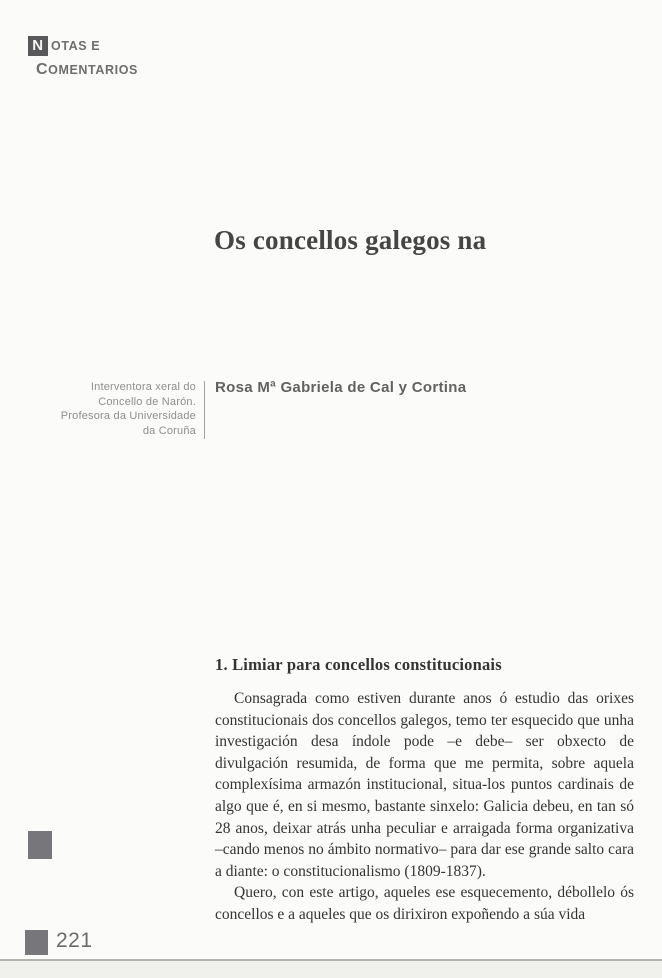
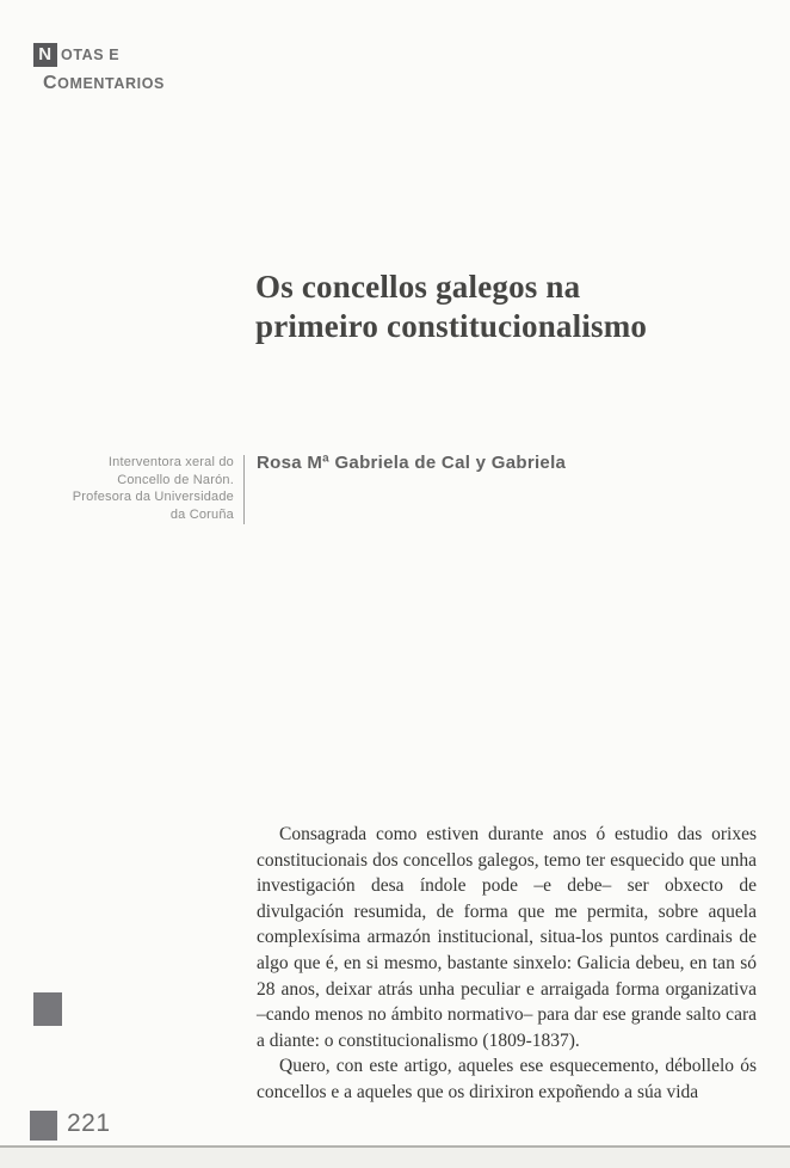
  N
  OTAS E
  C
  OMENTARIOS
  Os concellos galegos na
+ primeiro constitucionalismo
  Interventora xeral do
  Concello de Narón.
  Profesora da Universidade
  da Coruña
- Rosa Mª Gabriela de Cal y Cortina
+ Rosa Mª Gabriela de Cal y Gabriela
- 1. Limiar para concellos constitucionais
  Consagrada como estiven durante anos ó estudio das orixes constitucionais dos concellos galegos, temo ter esquecido que unha investigación desa índole pode –e debe– ser obxecto de divulgación resumida, de forma que me permita, sobre aquela complexísima armazón institucional, situa-los puntos cardinais de algo que é, en si mesmo, bastante sinxelo: Galicia debeu, en tan só 28 anos, deixar atrás unha peculiar e arraigada forma organizativa –cando menos no ámbito normativo– para dar ese grande salto cara a diante: o constitucionalismo (1809-1837).
  Quero, con este artigo, aqueles ese esquecemento, débollelo ós concellos e a aqueles que os dirixiron expoñendo a súa vida
  221
